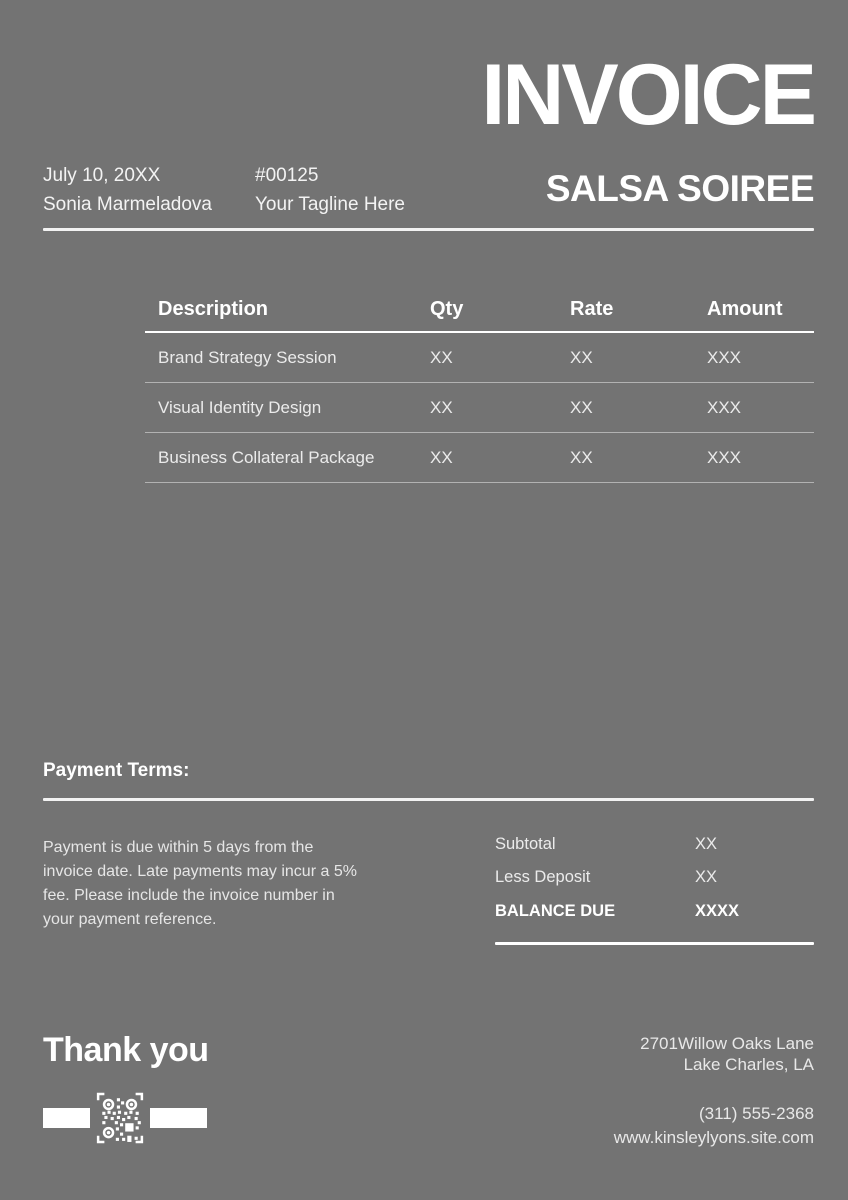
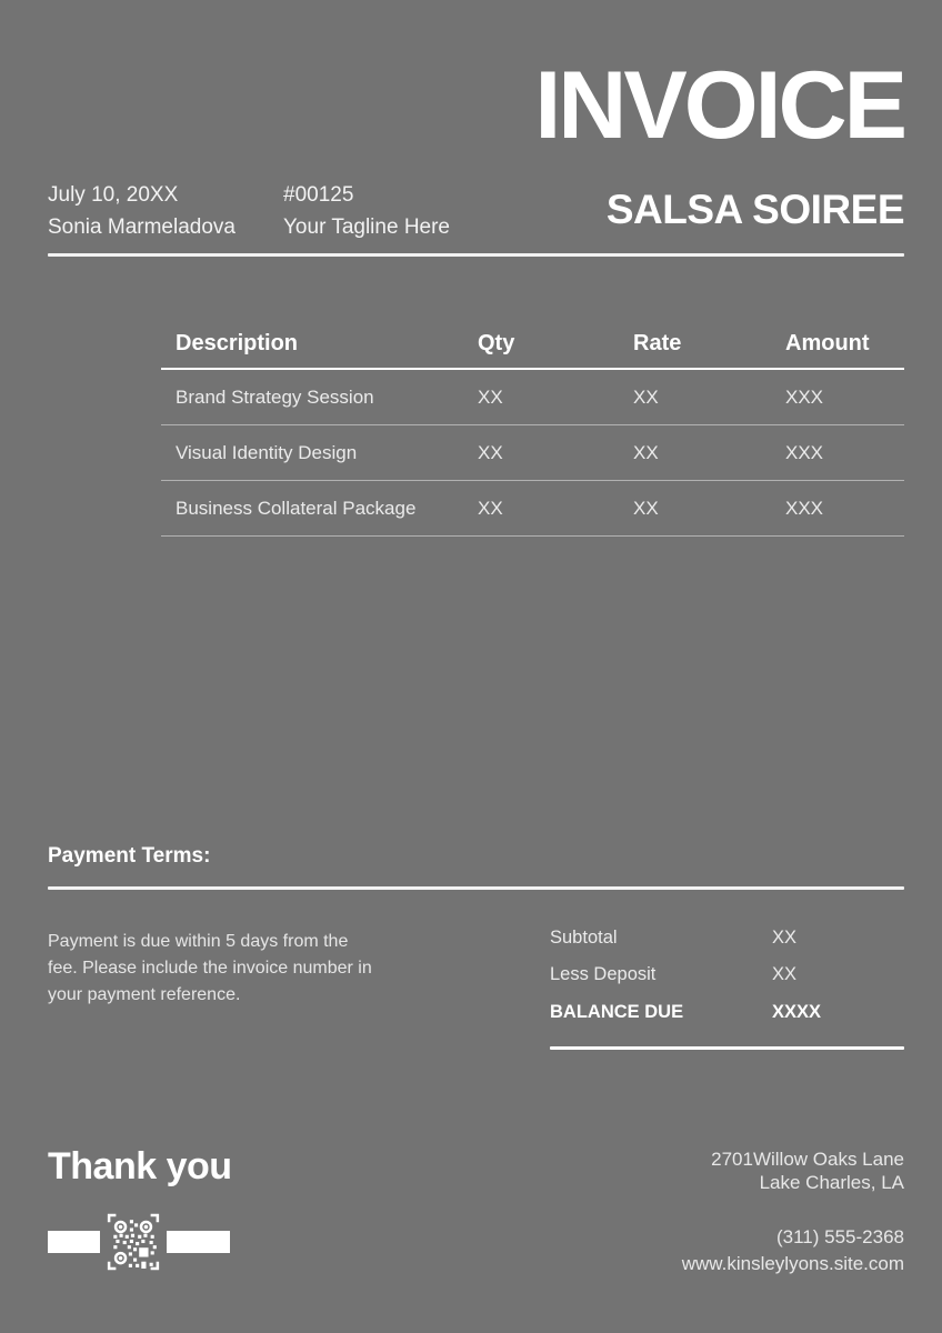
  INVOICE
  SALSA SOIREE
  July 10, 20XX
  Sonia Marmeladova
  #00125
  Your Tagline Here
  Description
  Qty
  Rate
  Amount
  Brand Strategy Session
  XX
  XX
  XXX
  Visual Identity Design
  XX
  XX
  XXX
  Business Collateral Package
  XX
  XX
  XXX
  Payment Terms:
  Payment is due within 5 days from the
- invoice date. Late payments may incur a 5%
  fee. Please include the invoice number in
  your payment reference.
  Subtotal
  XX
  Less Deposit
  XX
  BALANCE DUE
  XXXX
  Thank you
  2701Willow Oaks Lane
  Lake Charles, LA
  (311) 555-2368
  www.kinsleylyons.site.com
